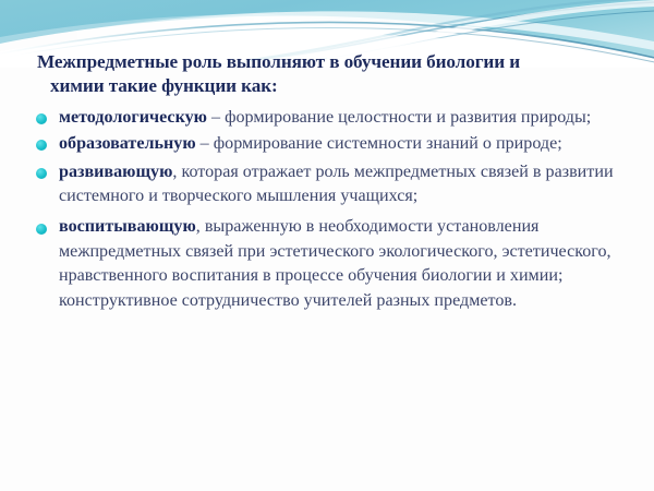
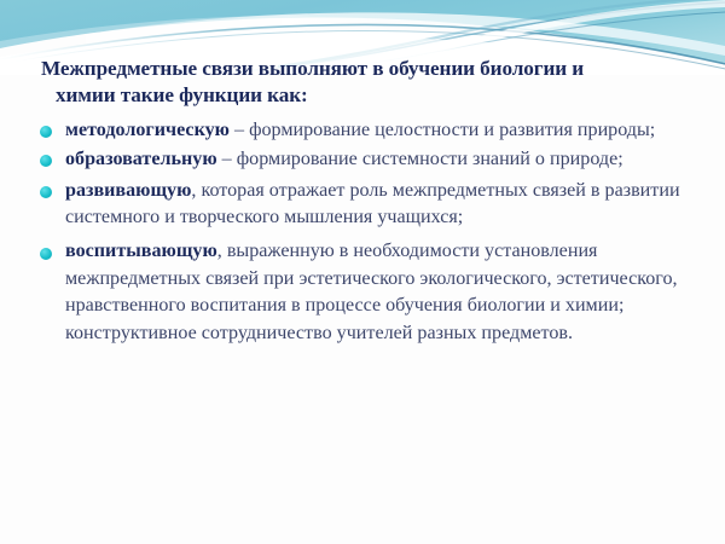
- Межпредметные роль выполняют в обучении биологии и
+ Межпредметные связи выполняют в обучении биологии и
  химии такие функции как:
  методологическую – формирование целостности и развития природы;
  образовательную – формирование системности знаний о природе;
  развивающую, которая отражает роль межпредметных связей в развитии системного и творческого мышления учащихся;
  воспитывающую, выраженную в необходимости установления межпредметных связей при эстетического экологического, эстетического, нравственного воспитания в процессе обучения биологии и химии; конструктивное сотрудничество учителей разных предметов.
